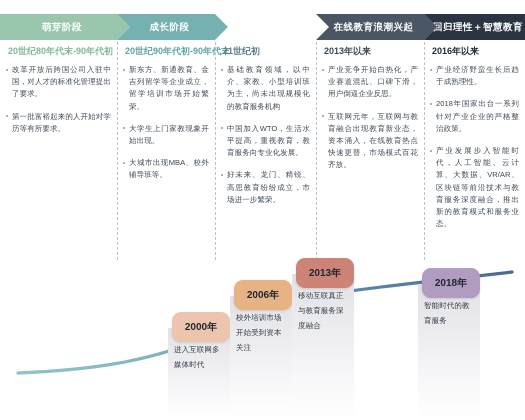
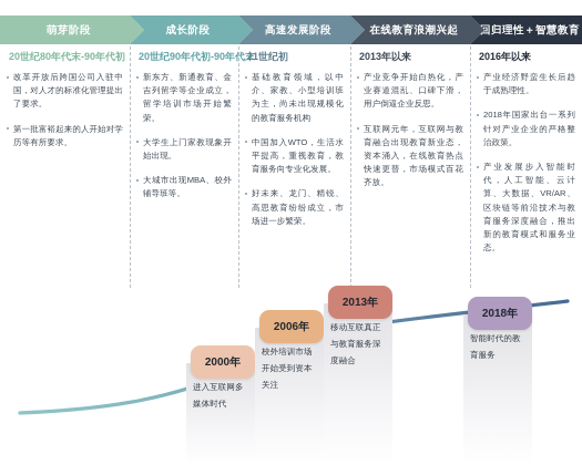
  萌芽阶段
  成长阶段
+ 高速发展阶段
  在线教育浪潮兴起
  回归理性＋智慧教育
  20世纪80年代末-90年代初
  20世纪90年代初-90年代末
  21世纪初
  2013年以来
  2016年以来
  改革开放后跨国公司入驻中国，对人才的标准化管理提出了要求。
  第一批富裕起来的人开始对学历等有所要求。
  新东方、新通教育、金吉列留学等企业成立，留学培训市场开始繁荣。
  大学生上门家教现象开始出现。
  大城市出现MBA、校外辅导班等。
  基础教育领域，以中介、家教、小型培训班为主，尚未出现规模化的教育服务机构
  中国加入WTO，生活水平提高，重视教育，教育服务向专业化发展。
  好未来、龙门、精锐、高思教育纷纷成立，市场进一步繁荣。
  产业竞争开始白热化，产业赛道混乱、口碑下滑，用户倒逼企业反思。
  互联网元年，互联网与教育融合出现教育新业态，资本涌入，在线教育热点快速更替，市场模式百花齐放。
  产业经济野蛮生长后趋于成熟理性。
  2018年国家出台一系列针对产业企业的严格整治政策。
  产业发展步入智能时代，人工智能、云计算、大数据、VR/AR、区块链等前沿技术与教育服务深度融合，推出新的教育模式和服务业态。
  进入互联网多媒体时代
  2000年
  校外培训市场开始受到资本关注
  2006年
  移动互联真正与教育服务深度融合
  2013年
  智能时代的教育服务
  2018年
